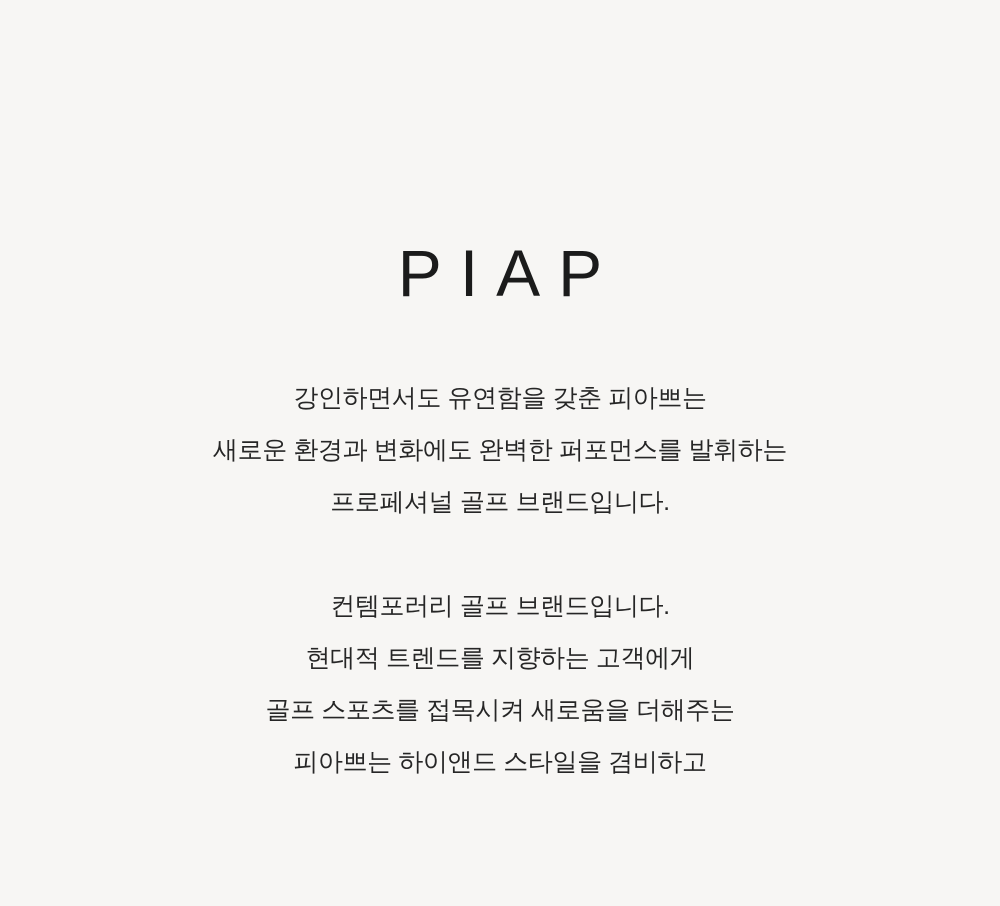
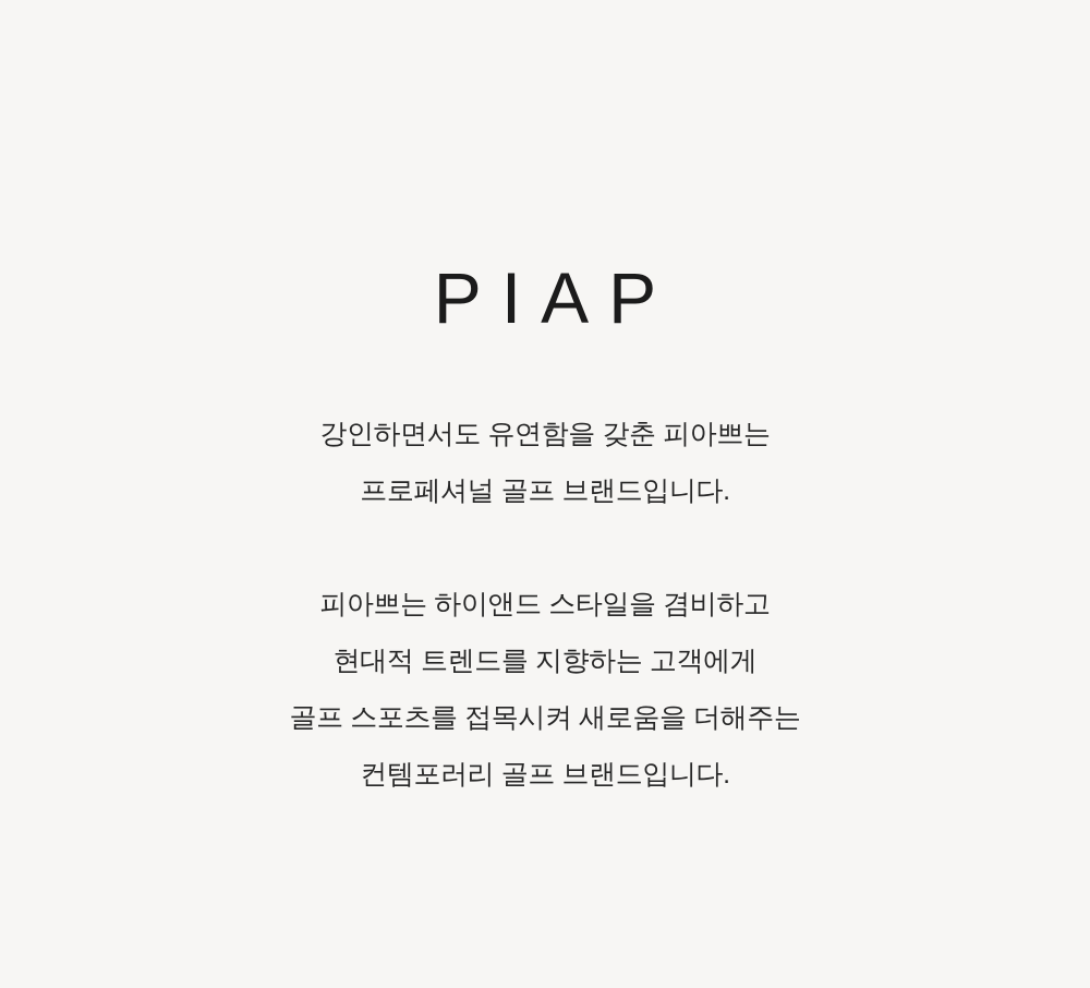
  PIAP
  강인하면서도 유연함을 갖춘 피아쁘는
- 새로운 환경과 변화에도 완벽한 퍼포먼스를 발휘하는
  프로페셔널 골프 브랜드입니다.
- 컨템포러리 골프 브랜드입니다.
+ 피아쁘는 하이앤드 스타일을 겸비하고
  현대적 트렌드를 지향하는 고객에게
  골프 스포츠를 접목시켜 새로움을 더해주는
- 피아쁘는 하이앤드 스타일을 겸비하고
+ 컨템포러리 골프 브랜드입니다.
